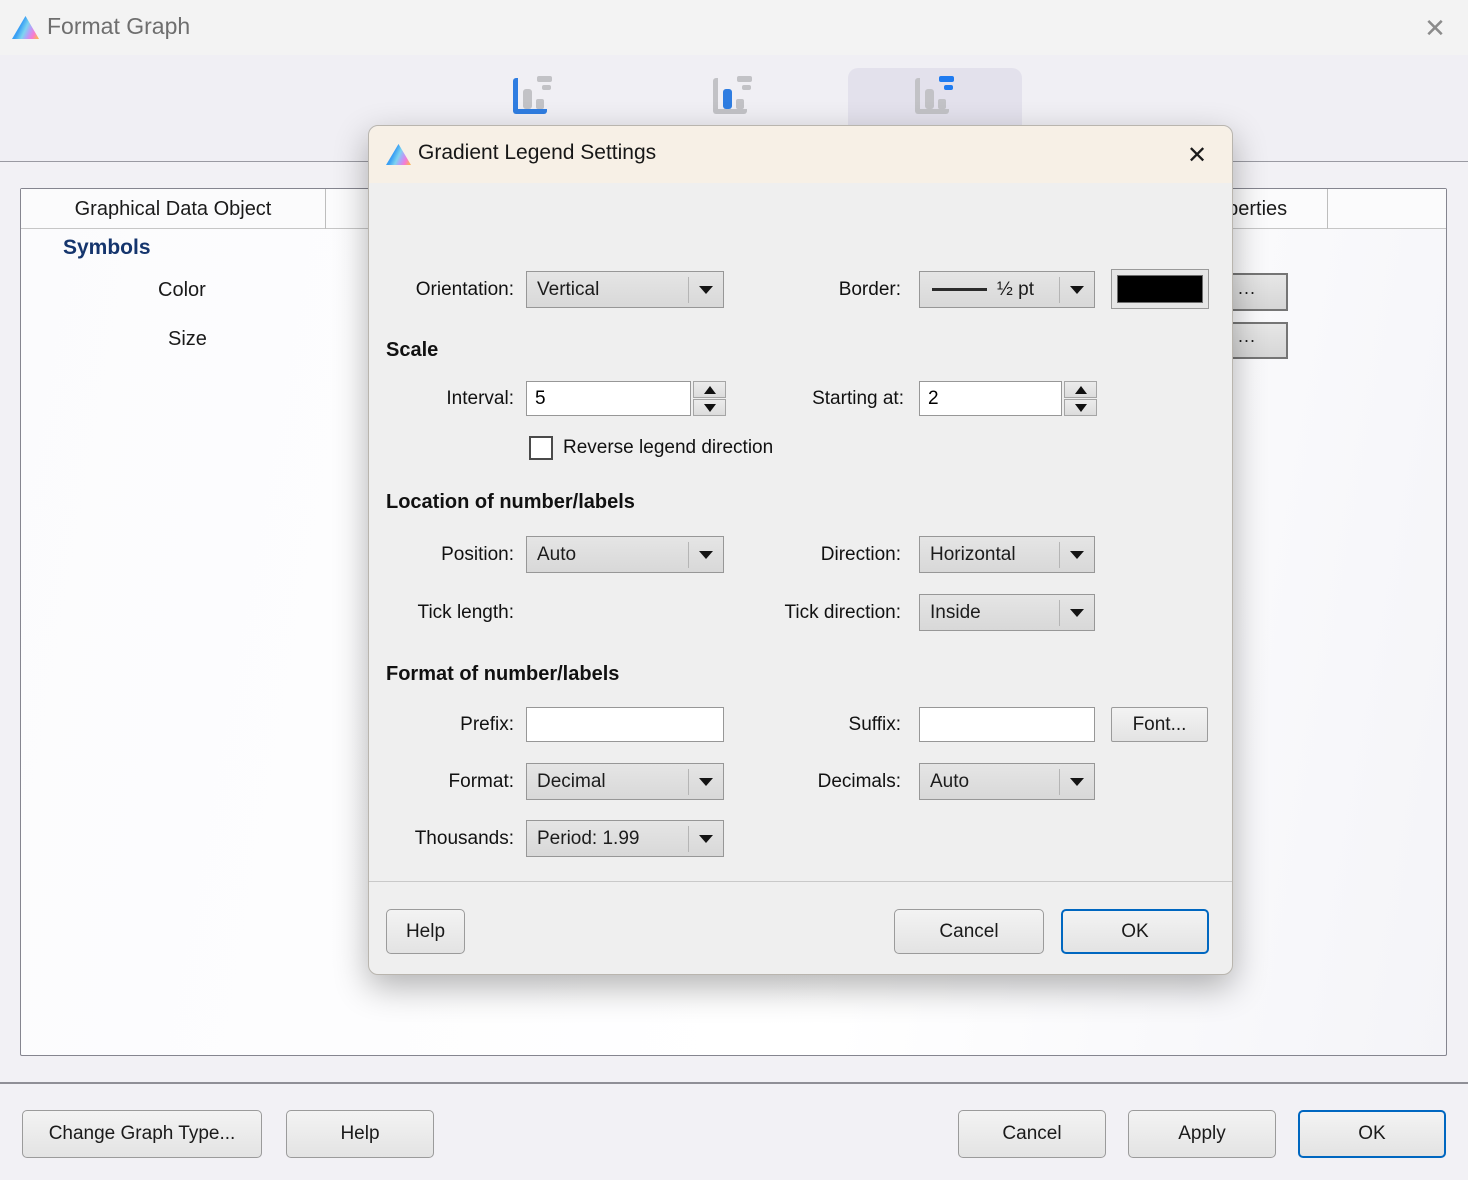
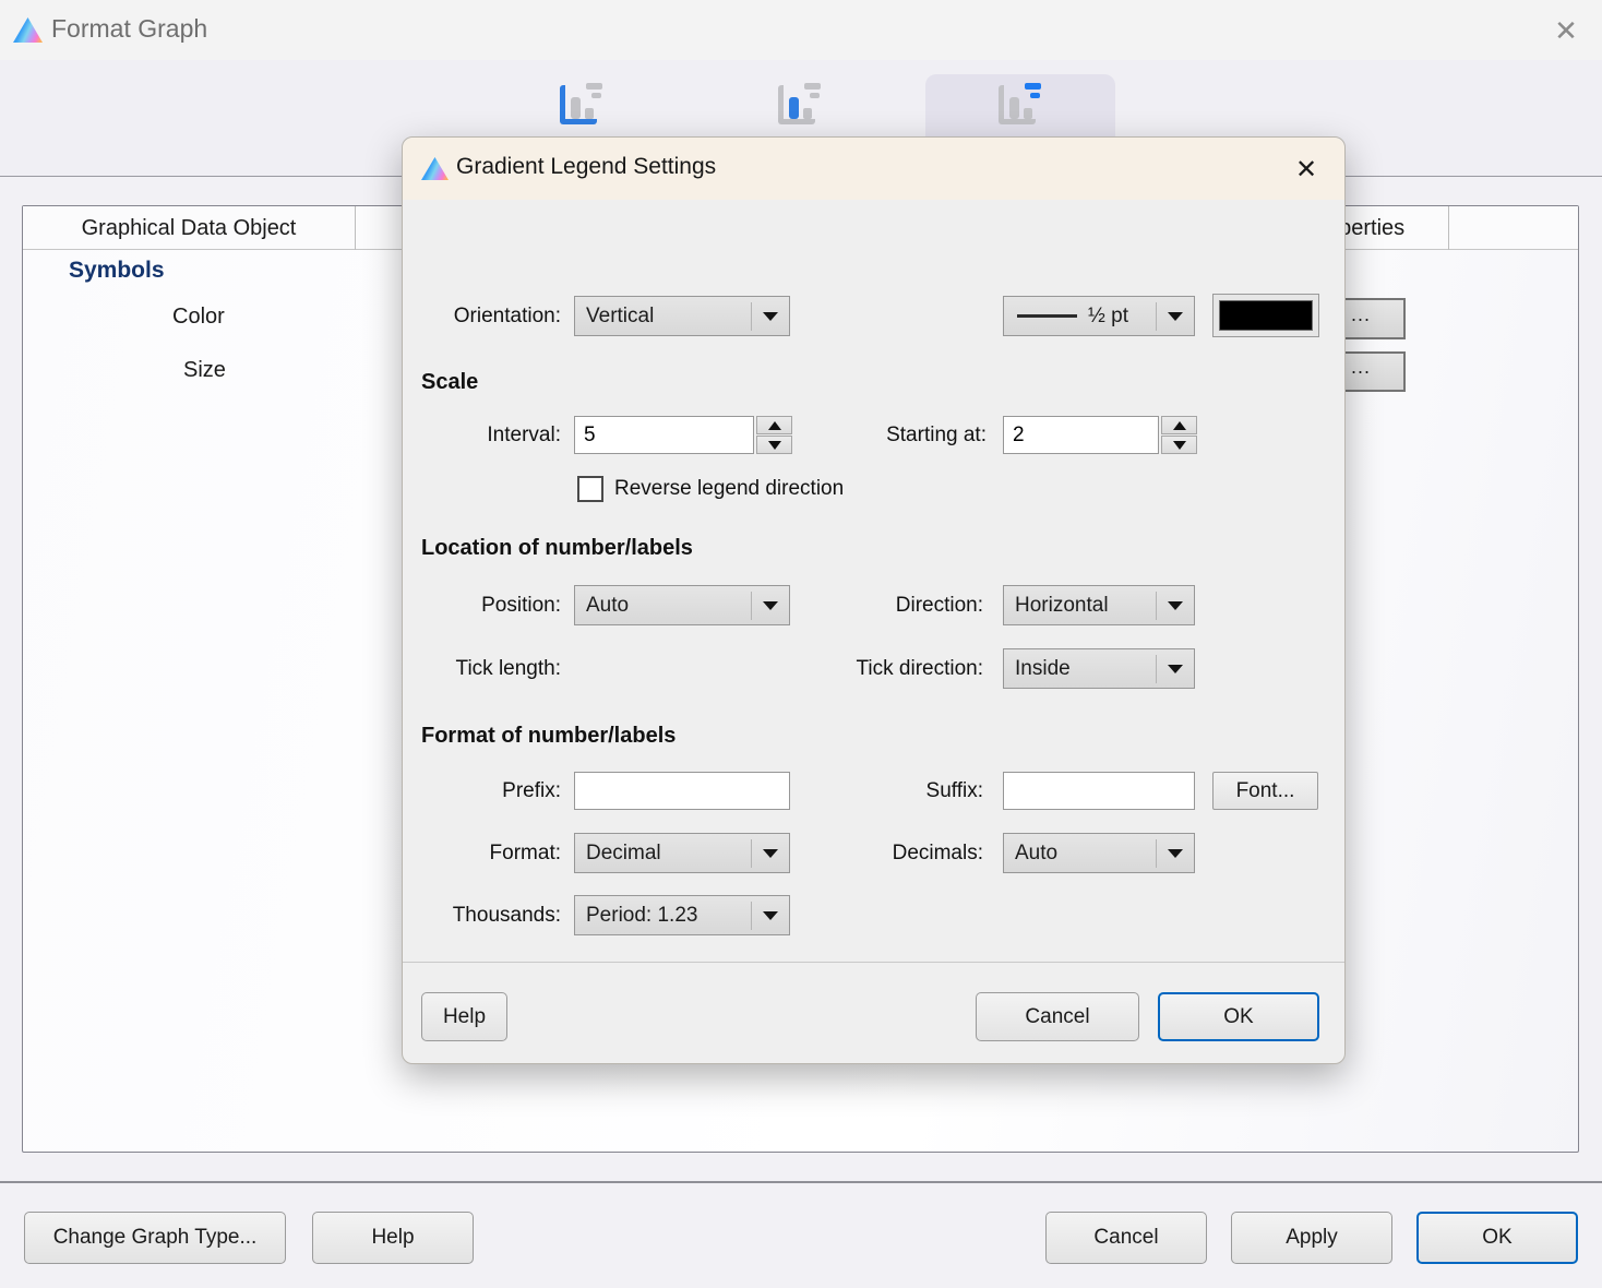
  Format Graph
  ✕
  Graphical Data Object
  Symbols
  Color
  Size
  ...
  ...
  Change Graph Type...
  Help
  Cancel
  Apply
  OK
  Gradient Legend Settings
  ✕
  Orientation:
  Vertical
- Border:
  ½ pt
  Scale
  Interval:
  5
  Starting at:
  2
  Reverse legend direction
  Location of number/labels
  Position:
  Auto
  Direction:
  Horizontal
  Tick length:
  Tick direction:
  Inside
  Format of number/labels
  Prefix:
  Suffix:
  Font...
  Format:
  Decimal
  Decimals:
  Auto
  Thousands:
- Period: 1.99
+ Period: 1.23
  Help
  Cancel
  OK
